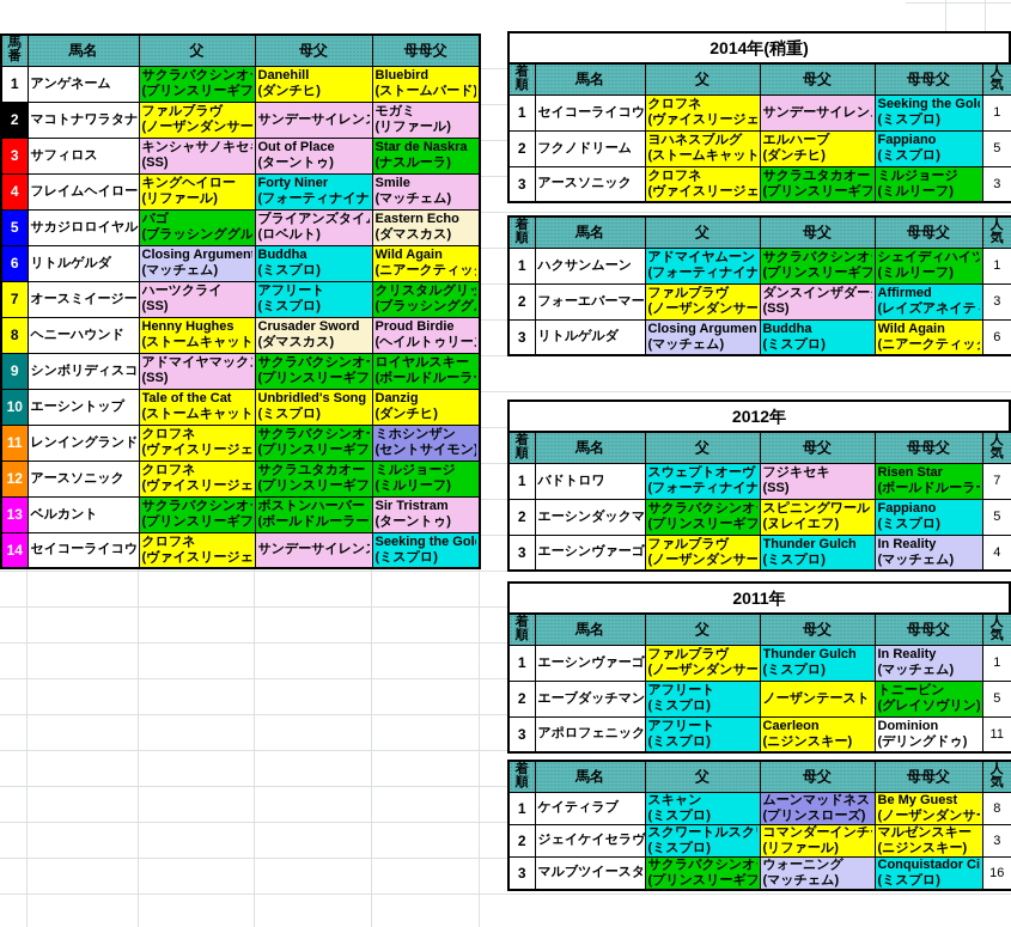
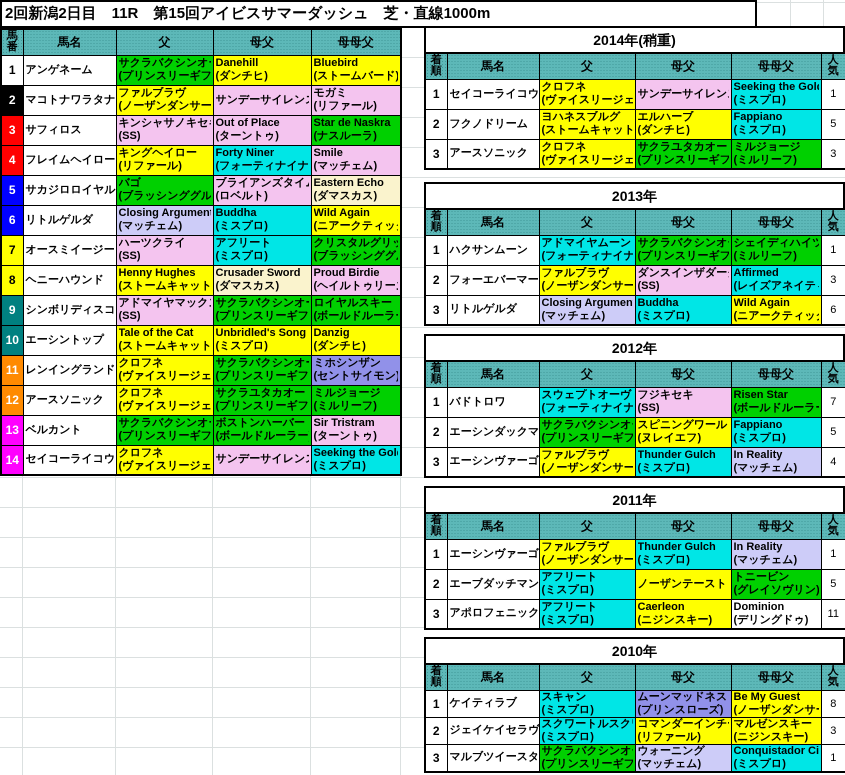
+ 2回新潟2日目 11R 第15回アイビスサマーダッシュ 芝・直線1000m
  馬番	馬名	父	母父	母母父
  1	アンゲネーム	サクラバクシンオ(プリンスリーギフ	Danehill(ダンチヒ)	Bluebird(ストームバード)
  2	マコトナワラタナ	ファルブラヴ(ノーザンダンサー	サンデーサイレン	モガミ(リファール)
  3	サフィロス	キンシャサノキセ(SS)	Out of Place(ターントゥ)	Star de Naskra(ナスルーラ)
  4	フレイムヘイロー	キングヘイロー(リファール)	Forty Niner(フォーティナイナ	Smile(マッチェム)
  5	サカジロロイヤル	バゴ(ブラッシンググル	ブライアンズタイ(ロベルト)	Eastern Echo(ダマスカス)
  6	リトルゲルダ	Closing Argumen(マッチェム)	Buddha(ミスプロ)	Wild Again(ニアークティッ
  7	オースミイージー	ハーツクライ(SS)	アフリート(ミスプロ)	クリスタルグリッ(ブラッシンググ
  8	ヘニーハウンド	Henny Hughes(ストームキャット	Crusader Sword(ダマスカス)	Proud Birdie(ヘイルトゥリー
  9	シンボリディスコ	アドマイヤマック(SS)	サクラバクシンオ(プリンスリーギフ	ロイヤルスキー(ボールドルーラ
  10	エーシントップ	Tale of the Cat(ストームキャット	Unbridled's Song(ミスプロ)	Danzig(ダンチヒ)
  11	レンイングランド	クロフネ(ヴァイスリージェ	サクラバクシンオ(プリンスリーギフ	ミホシンザン(セントサイモン)
  12	アースソニック	クロフネ(ヴァイスリージェ	サクラユタカオー(プリンスリーギフ	ミルジョージ(ミルリーフ)
  13	ベルカント	サクラバクシンオ(プリンスリーギフ	ボストンハーバー(ボールドルーラー	Sir Tristram(ターントゥ)
  14	セイコーライコウ	クロフネ(ヴァイスリージェ	サンデーサイレン	Seeking the Gol(ミスプロ)
  2014年(稍重)
  着順	馬名	父	母父	母母父	人気
  1	セイコーライコウ	クロフネ(ヴァイスリージェ	サンデーサイレン	Seeking the Gol(ミスプロ)	1
  2	フクノドリーム	ヨハネスブルグ(ストームキャット	エルハーブ(ダンチヒ)	Fappiano(ミスプロ)	5
  3	アースソニック	クロフネ(ヴァイスリージェ	サクラユタカオー(プリンスリーギフ	ミルジョージ(ミルリーフ)	3
+ 2013年
  着順	馬名	父	母父	母母父	人気
  1	ハクサンムーン	アドマイヤムーン(フォーティナイナ	サクラバクシンオ(プリンスリーギフ	シェイディハイツ(ミルリーフ)	1
  2	フォーエバーマー	ファルブラヴ(ノーザンダンサー	ダンスインザダー(SS)	Affirmed(レイズアネイテ	3
  3	リトルゲルダ	Closing Argumen(マッチェム)	Buddha(ミスプロ)	Wild Again(ニアークティッ	6
  2012年
  着順	馬名	父	母父	母母父	人気
  1	バドトロワ	スウェプトオーヴ(フォーティナイナ	フジキセキ(SS)	Risen Star(ボールドルーラ	7
  2	エーシンダックマ	サクラバクシンオ(プリンスリーギフ	スピニングワール(ヌレイエフ)	Fappiano(ミスプロ)	5
  3	エーシンヴァーゴ	ファルブラヴ(ノーザンダンサー	Thunder Gulch(ミスプロ)	In Reality(マッチェム)	4
  2011年
  着順	馬名	父	母父	母母父	人気
  1	エーシンヴァーゴ	ファルブラヴ(ノーザンダンサー	Thunder Gulch(ミスプロ)	In Reality(マッチェム)	1
  2	エーブダッチマン	アフリート(ミスプロ)	ノーザンテースト	トニービン(グレイソヴリン)	5
  3	アポロフェニック	アフリート(ミスプロ)	Caerleon(ニジンスキー)	Dominion(デリングドゥ)	11
+ 2010年
  着順	馬名	父	母父	母母父	人気
  1	ケイティラブ	スキャン(ミスプロ)	ムーンマッドネス(プリンスローズ)	Be My Guest(ノーザンダンサ	8
  2	ジェイケイセラヴ	スクワートルスク(ミスプロ)	コマンダーインチ(リファール)	マルゼンスキー(ニジンスキー)	3
- 3	マルブツイースタ	サクラバクシンオ(プリンスリーギフ	ウォーニング(マッチェム)	Conquistador Ci(ミスプロ)	16
+ 3	マルブツイースタ	サクラバクシンオ(プリンスリーギフ	ウォーニング(マッチェム)	Conquistador Ci(ミスプロ)	1
